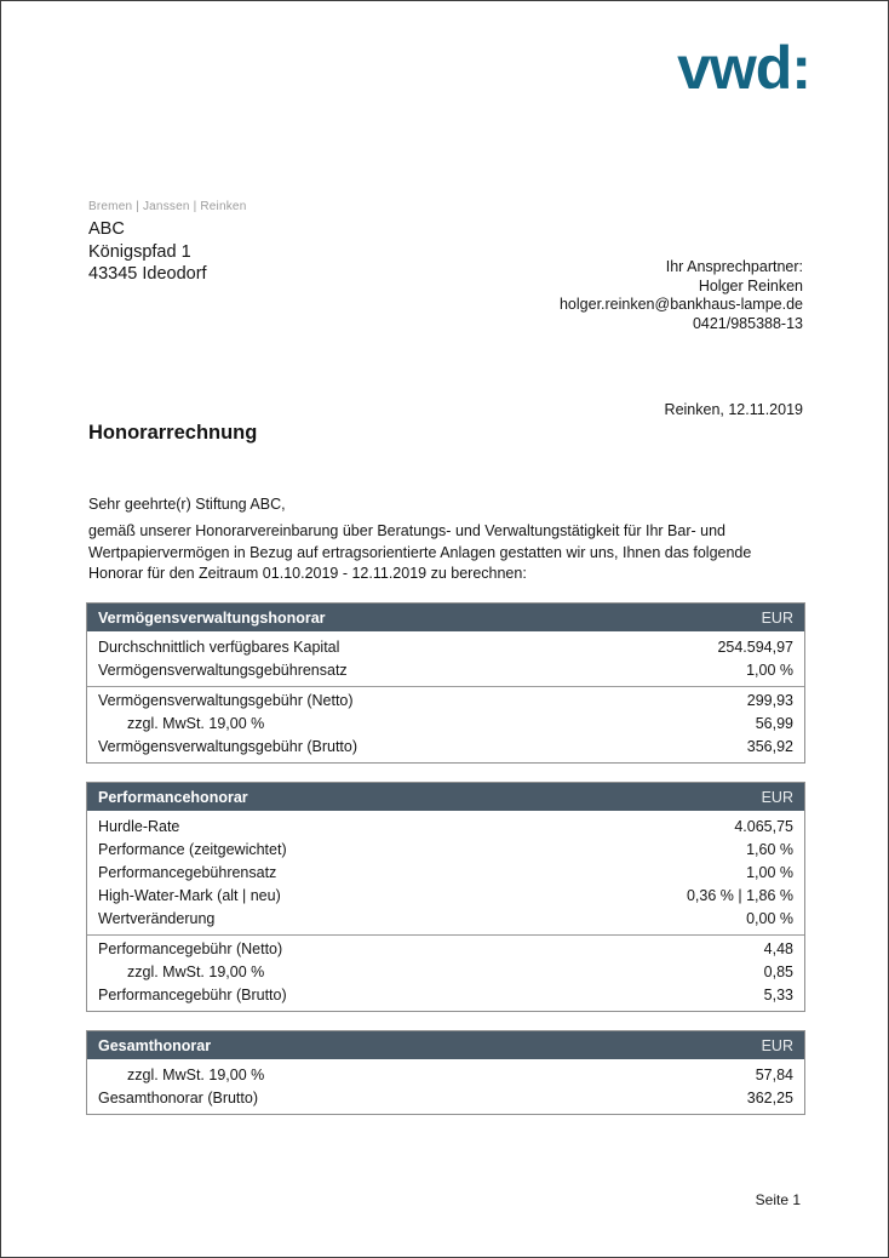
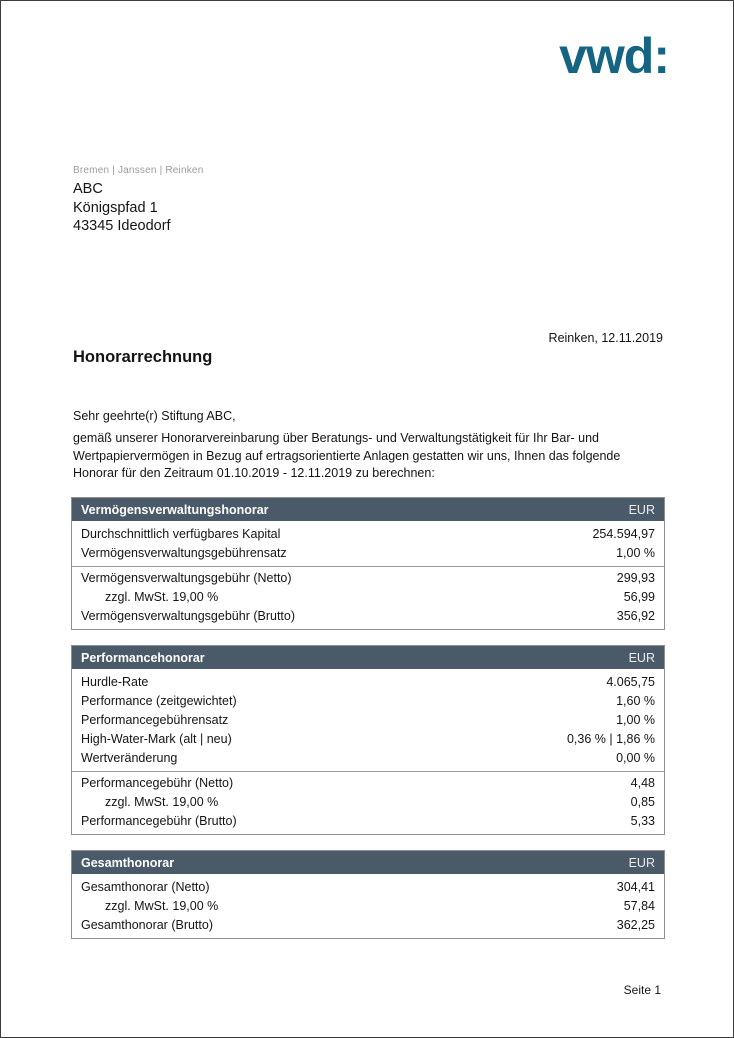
  vwd:
  Bremen | Janssen | Reinken
  ABC
  Königspfad 1
  43345 Ideodorf
- Ihr Ansprechpartner:
- Holger Reinken
- holger.reinken@bankhaus-lampe.de
- 0421/985388-13
  Reinken, 12.11.2019
  Honorarrechnung
  Sehr geehrte(r) Stiftung ABC,
  gemäß unserer Honorarvereinbarung über Beratungs- und Verwaltungstätigkeit für Ihr Bar- und Wertpapiervermögen in Bezug auf ertragsorientierte Anlagen gestatten wir uns, Ihnen das folgende Honorar für den Zeitraum 01.10.2019 - 12.11.2019 zu berechnen:
  Vermögensverwaltungshonorar
  EUR
  Durchschnittlich verfügbares Kapital
  254.594,97
  Vermögensverwaltungsgebührensatz
  1,00 %
  Vermögensverwaltungsgebühr (Netto)
  299,93
  zzgl. MwSt. 19,00 %
  56,99
  Vermögensverwaltungsgebühr (Brutto)
  356,92
  Performancehonorar
  EUR
  Hurdle-Rate
  4.065,75
  Performance (zeitgewichtet)
  1,60 %
  Performancegebührensatz
  1,00 %
  High-Water-Mark (alt | neu)
  0,36 % | 1,86 %
  Wertveränderung
  0,00 %
  Performancegebühr (Netto)
  4,48
  zzgl. MwSt. 19,00 %
  0,85
  Performancegebühr (Brutto)
  5,33
  Gesamthonorar
  EUR
+ Gesamthonorar (Netto)
+ 304,41
  zzgl. MwSt. 19,00 %
  57,84
  Gesamthonorar (Brutto)
  362,25
  Seite 1
